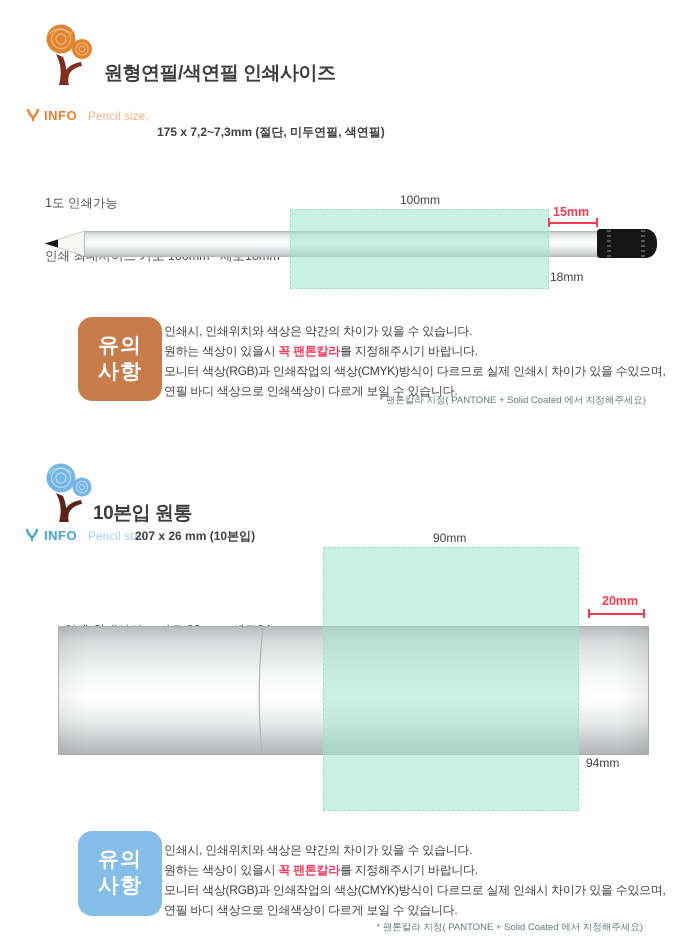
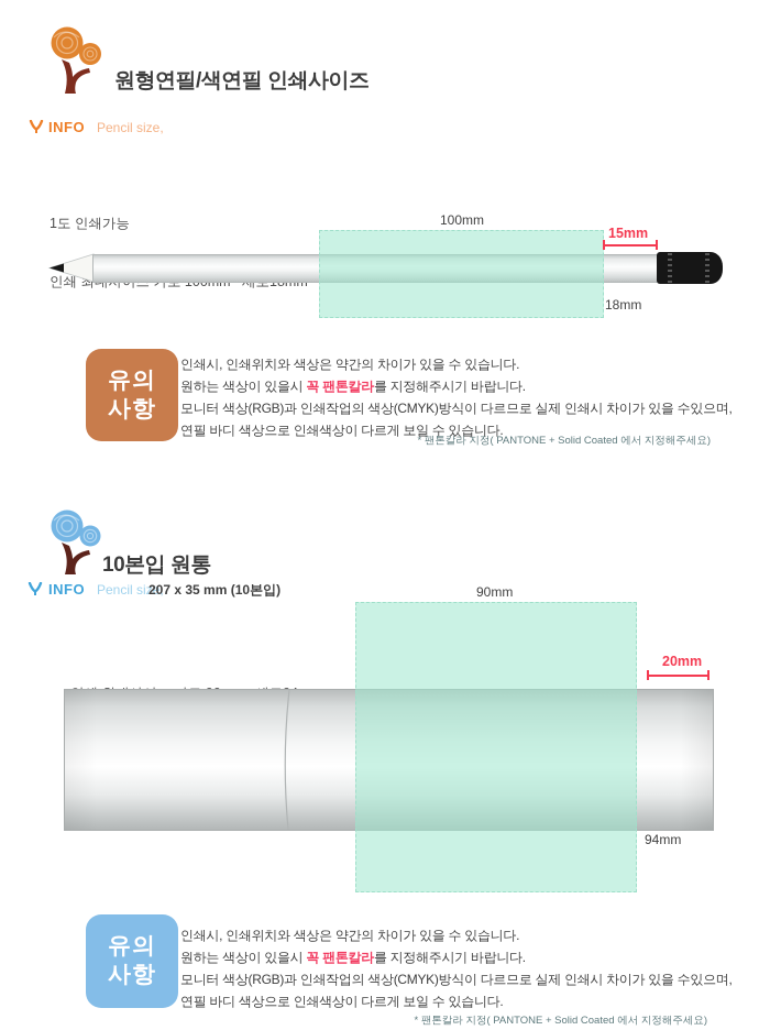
  원형연필/색연필 인쇄사이즈
  INFO
  Pencil size,
- 175 x 7,2~7,3mm (절단, 미두연필, 색연필)
  1도 인쇄가능
  100mm
  15mm
  18mm
  유의
  사항
  인쇄시, 인쇄위치와 색상은 약간의 차이가 있을 수 있습니다.
  원하는 색상이 있을시 꼭 팬톤칼라를 지정해주시기 바랍니다.
  모니터 색상(RGB)과 인쇄작업의 색상(CMYK)방식이 다르므로 실제 인쇄시 차이가 있을 수있으며,
  연필 바디 색상으로 인쇄색상이 다르게 보일 수 있습니다.
  * 팬톤칼라 지정( PANTONE + Solid Coated 에서 지정해주세요)
  10본입 원통
  INFO
  Pencil size,
- 207 x 26 mm (10본입)
+ 207 x 35 mm (10본입)
  90mm
  20mm
  94mm
  유의
  사항
  인쇄시, 인쇄위치와 색상은 약간의 차이가 있을 수 있습니다.
  원하는 색상이 있을시 꼭 팬톤칼라를 지정해주시기 바랍니다.
  모니터 색상(RGB)과 인쇄작업의 색상(CMYK)방식이 다르므로 실제 인쇄시 차이가 있을 수있으며,
  연필 바디 색상으로 인쇄색상이 다르게 보일 수 있습니다.
  * 팬톤칼라 지정( PANTONE + Solid Coated 에서 지정해주세요)
